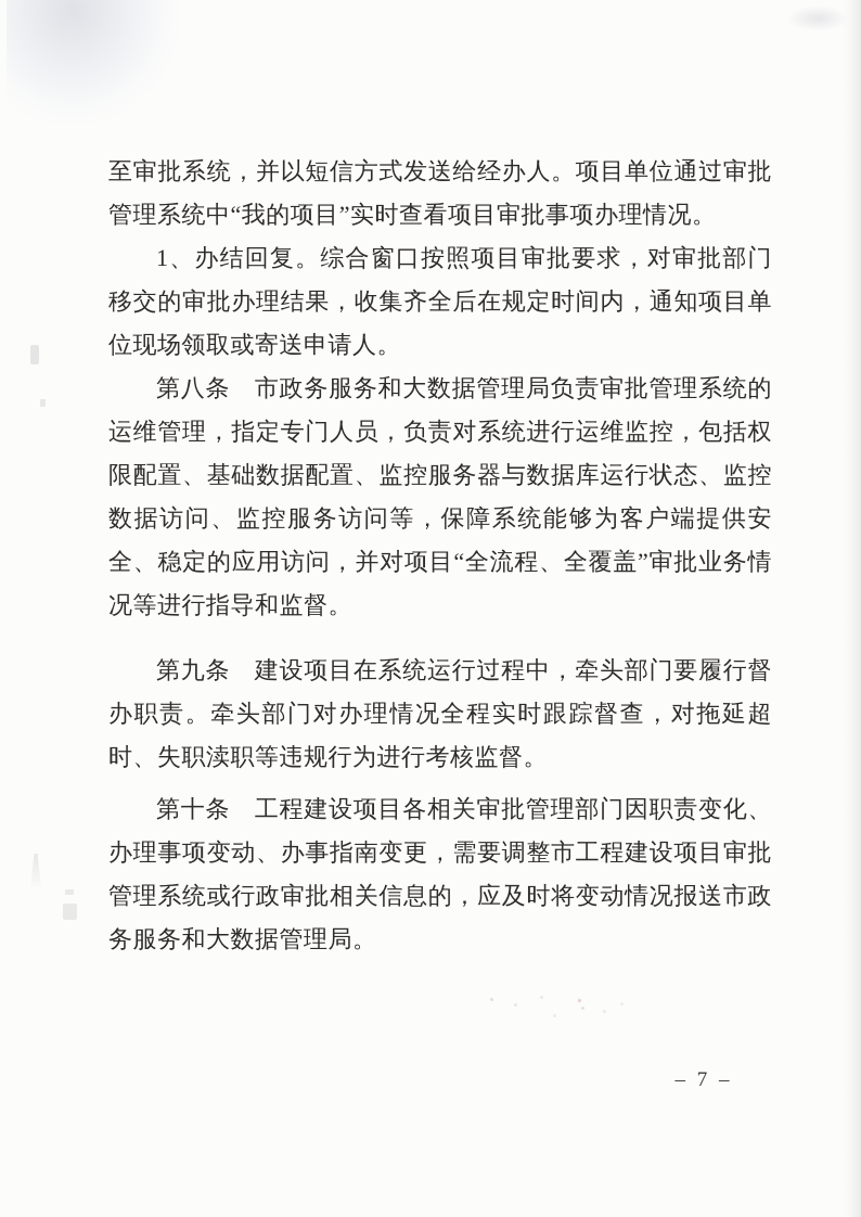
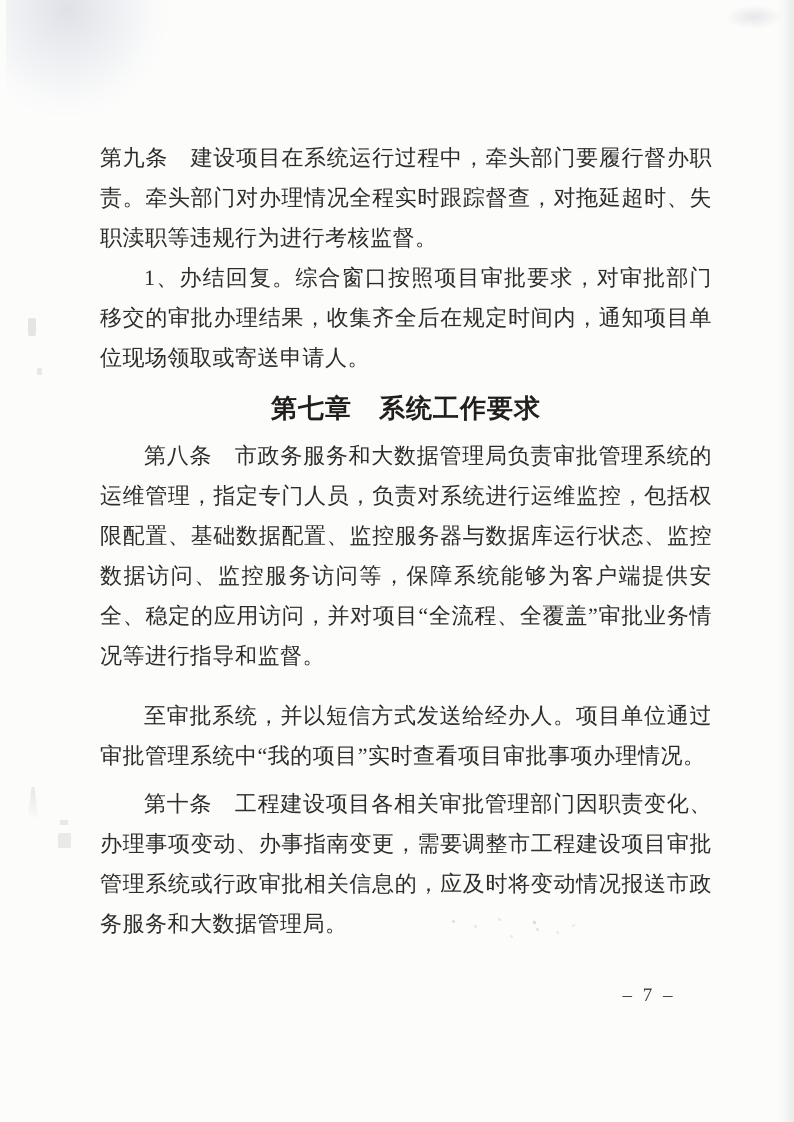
- 至审批系统，并以短信方式发送给经办人。项目单位通过审批管理系统中“我的项目”实时查看项目审批事项办理情况。
+ 第九条 建设项目在系统运行过程中，牵头部门要履行督办职责。牵头部门对办理情况全程实时跟踪督查，对拖延超时、失职渎职等违规行为进行考核监督。
  1、办结回复。综合窗口按照项目审批要求，对审批部门移交的审批办理结果，收集齐全后在规定时间内，通知项目单位现场领取或寄送申请人。
+ 第七章 系统工作要求
  第八条 市政务服务和大数据管理局负责审批管理系统的运维管理，指定专门人员，负责对系统进行运维监控，包括权限配置、基础数据配置、监控服务器与数据库运行状态、监控数据访问、监控服务访问等，保障系统能够为客户端提供安全、稳定的应用访问，并对项目“全流程、全覆盖”审批业务情况等进行指导和监督。
- 第九条 建设项目在系统运行过程中，牵头部门要履行督办职责。牵头部门对办理情况全程实时跟踪督查，对拖延超时、失职渎职等违规行为进行考核监督。
+ 至审批系统，并以短信方式发送给经办人。项目单位通过审批管理系统中“我的项目”实时查看项目审批事项办理情况。
  第十条 工程建设项目各相关审批管理部门因职责变化、办理事项变动、办事指南变更，需要调整市工程建设项目审批管理系统或行政审批相关信息的，应及时将变动情况报送市政务服务和大数据管理局。
  – 7 –
